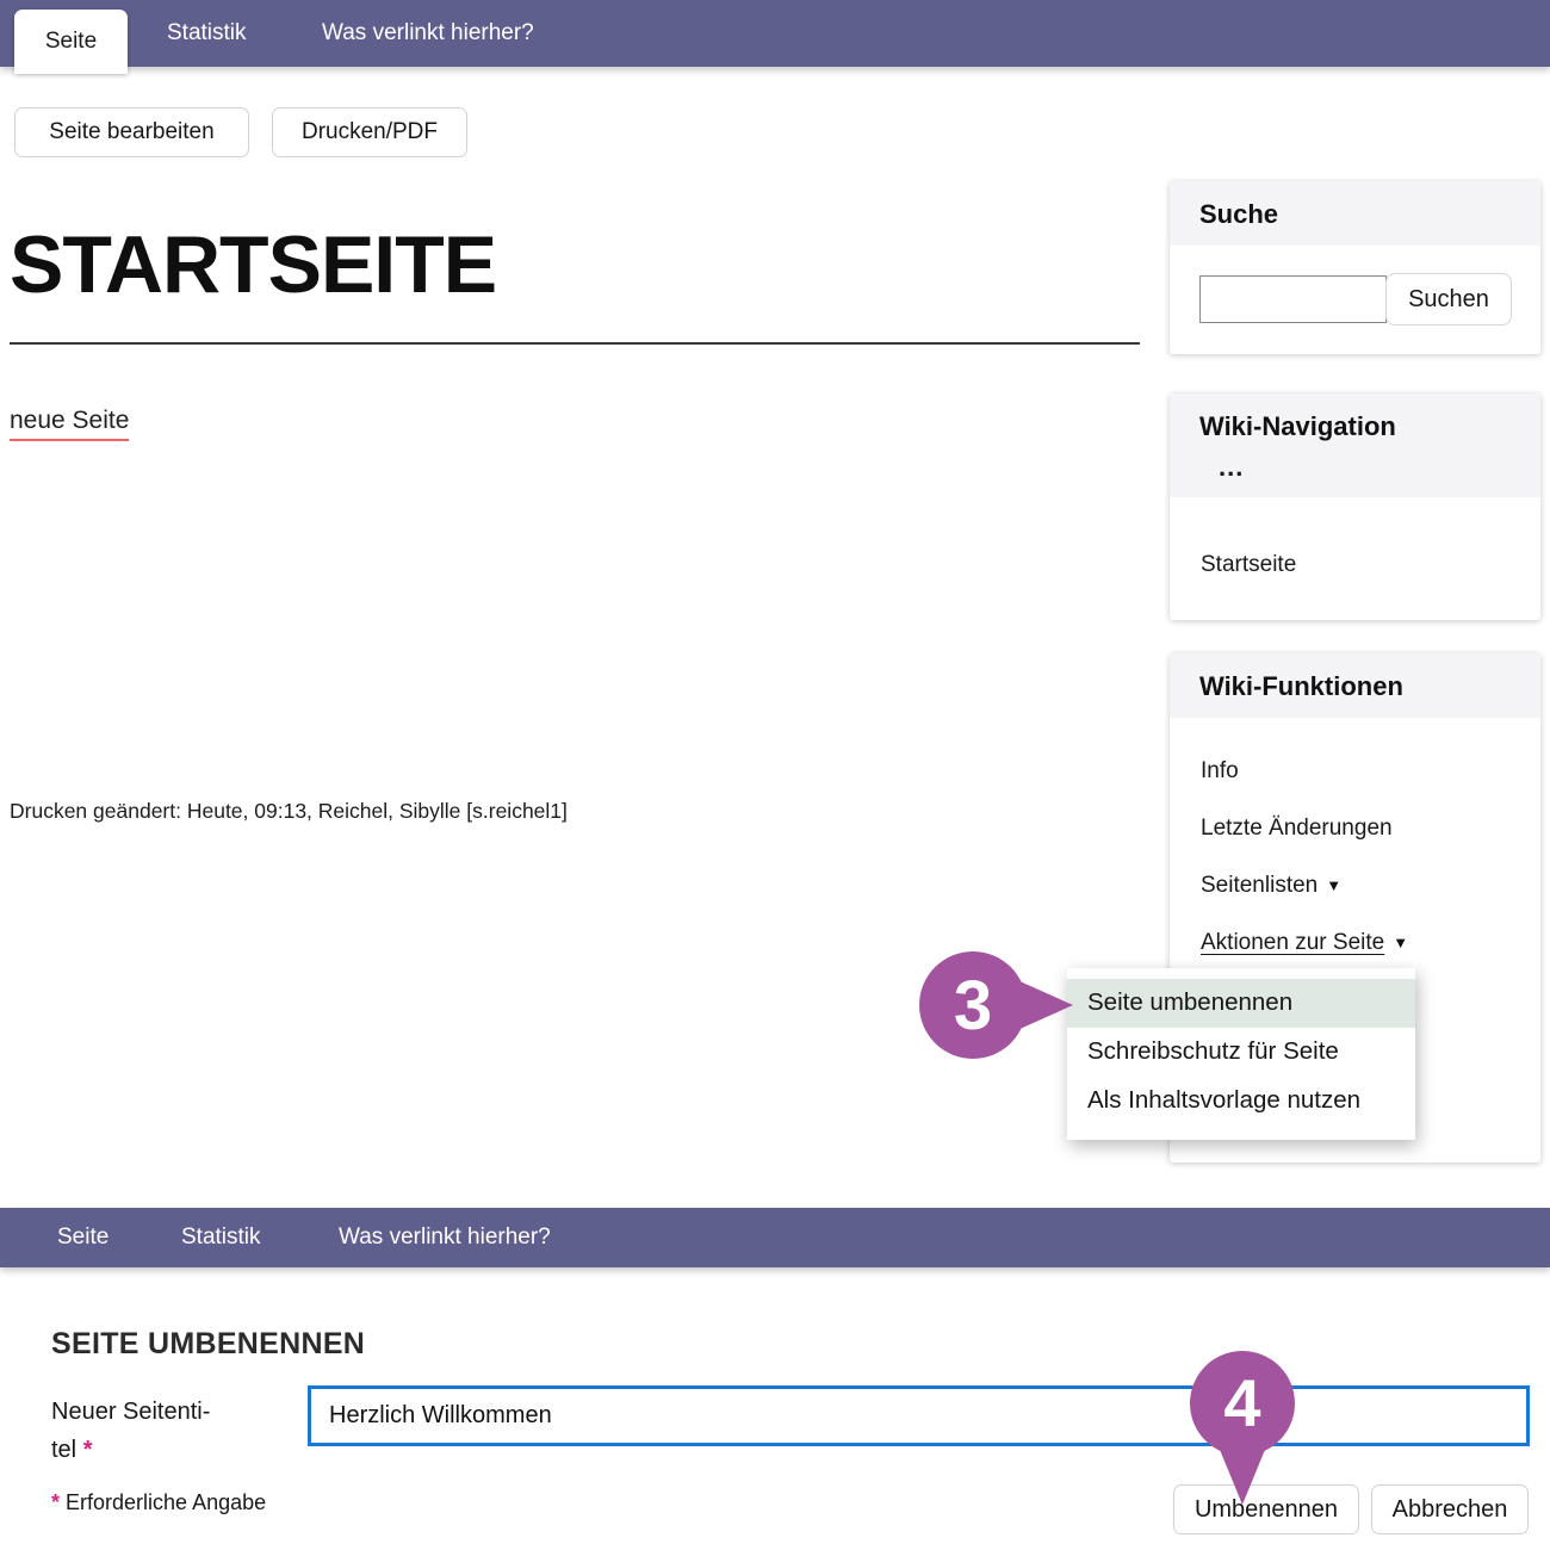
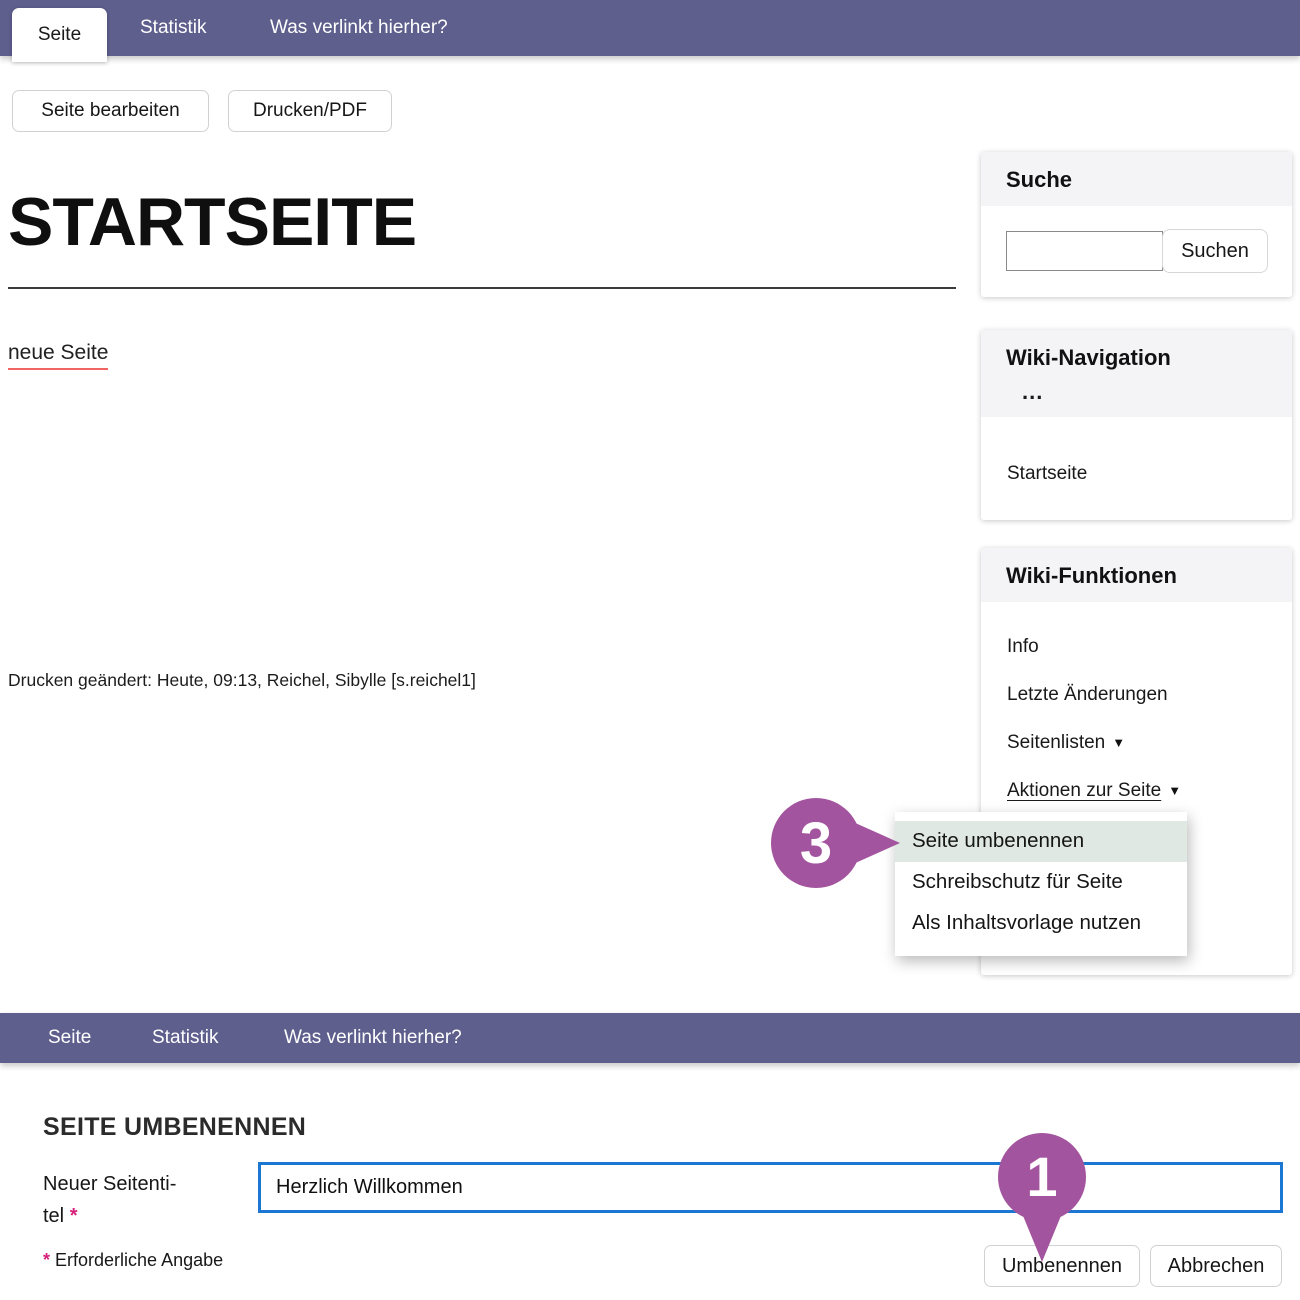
  Seite
  Statistik
  Was verlinkt hierher?
  Seite bearbeiten
  Drucken/PDF
  STARTSEITE
  neue Seite
  Drucken geändert: Heute, 09:13, Reichel, Sibylle [s.reichel1]
  Suche
  Suchen
  Wiki-Navigation
  ...
  Startseite
  Wiki-Funktionen
  Info
  Letzte Änderungen
  Seitenlisten ▼
  Aktionen zur Seite ▼
  Seite umbenennen
  Schreibschutz für Seite
  Als Inhaltsvorlage nutzen
  3
  Seite
  Statistik
  Was verlinkt hierher?
  SEITE UMBENENNEN
  Neuer Seitenti-
  tel *
  Herzlich Willkommen
  * Erforderliche Angabe
  Umbenennen
  Abbrechen
- 4
+ 1
